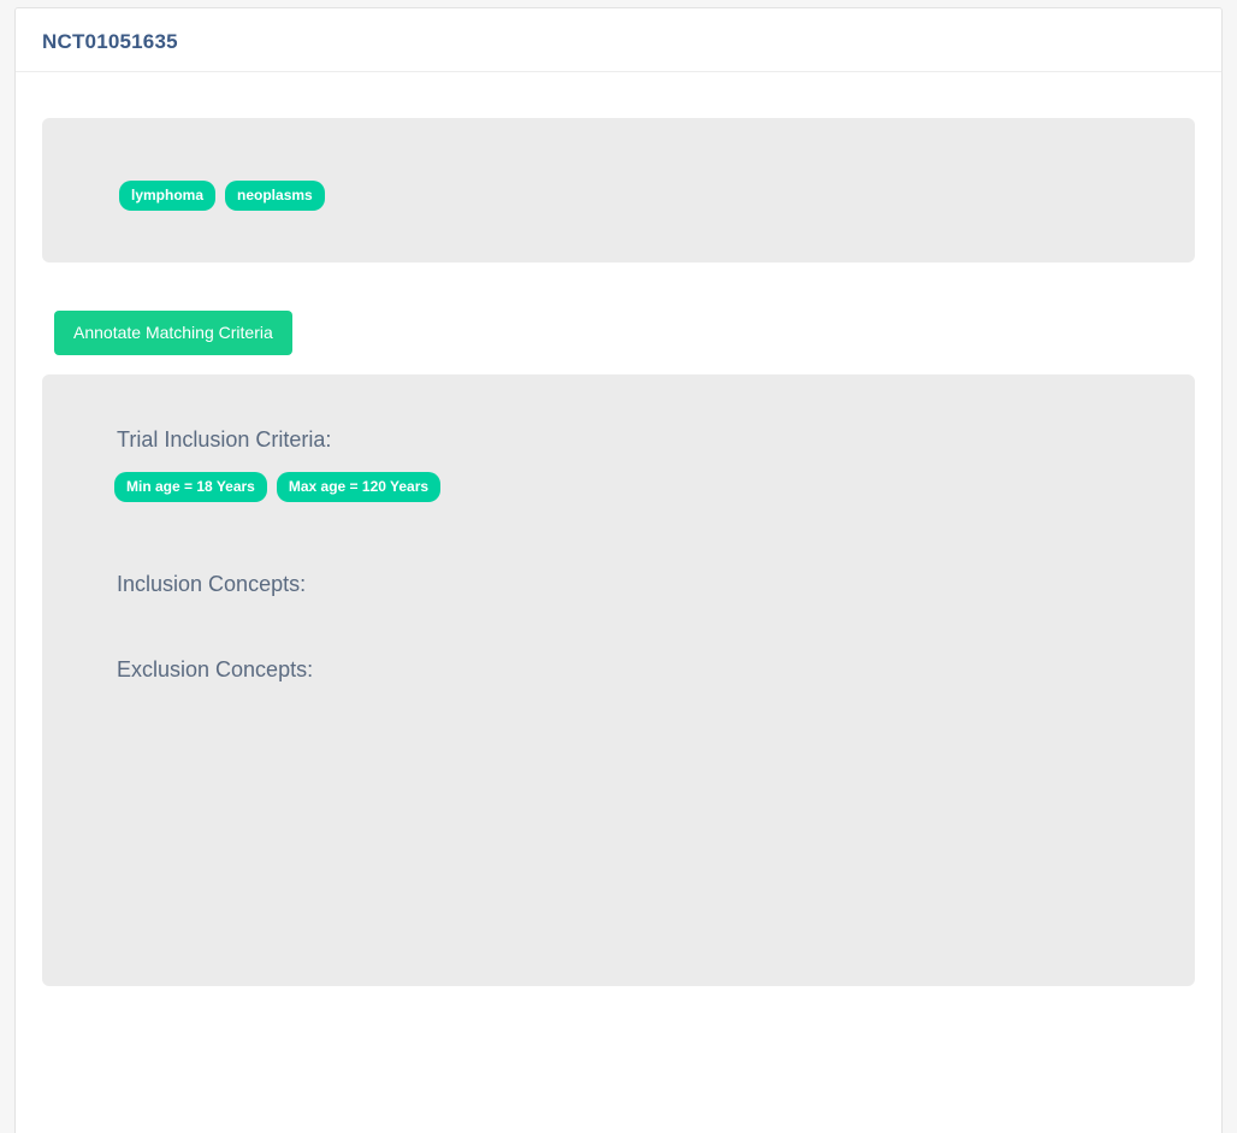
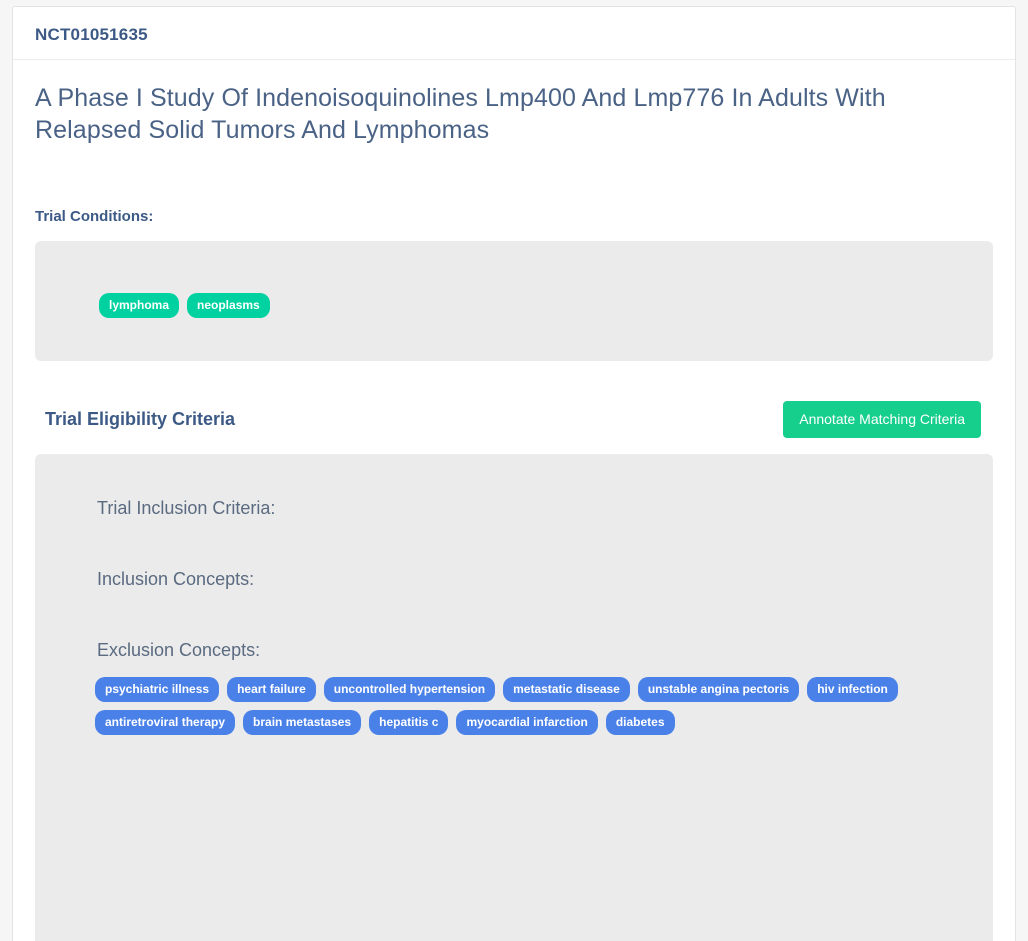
  NCT01051635
+ A Phase I Study Of Indenoisoquinolines Lmp400 And Lmp776 In Adults With Relapsed Solid Tumors And Lymphomas
+ Trial Conditions:
  lymphoma neoplasms
+ Trial Eligibility Criteria
  Annotate Matching Criteria
  Trial Inclusion Criteria:
- Min age = 18 Years Max age = 120 Years
  Inclusion Concepts:
  Exclusion Concepts:
+ psychiatric illness heart failure uncontrolled hypertension metastatic disease unstable angina pectoris hiv infectionantiretroviral therapy brain metastases hepatitis c myocardial infarction diabetes
